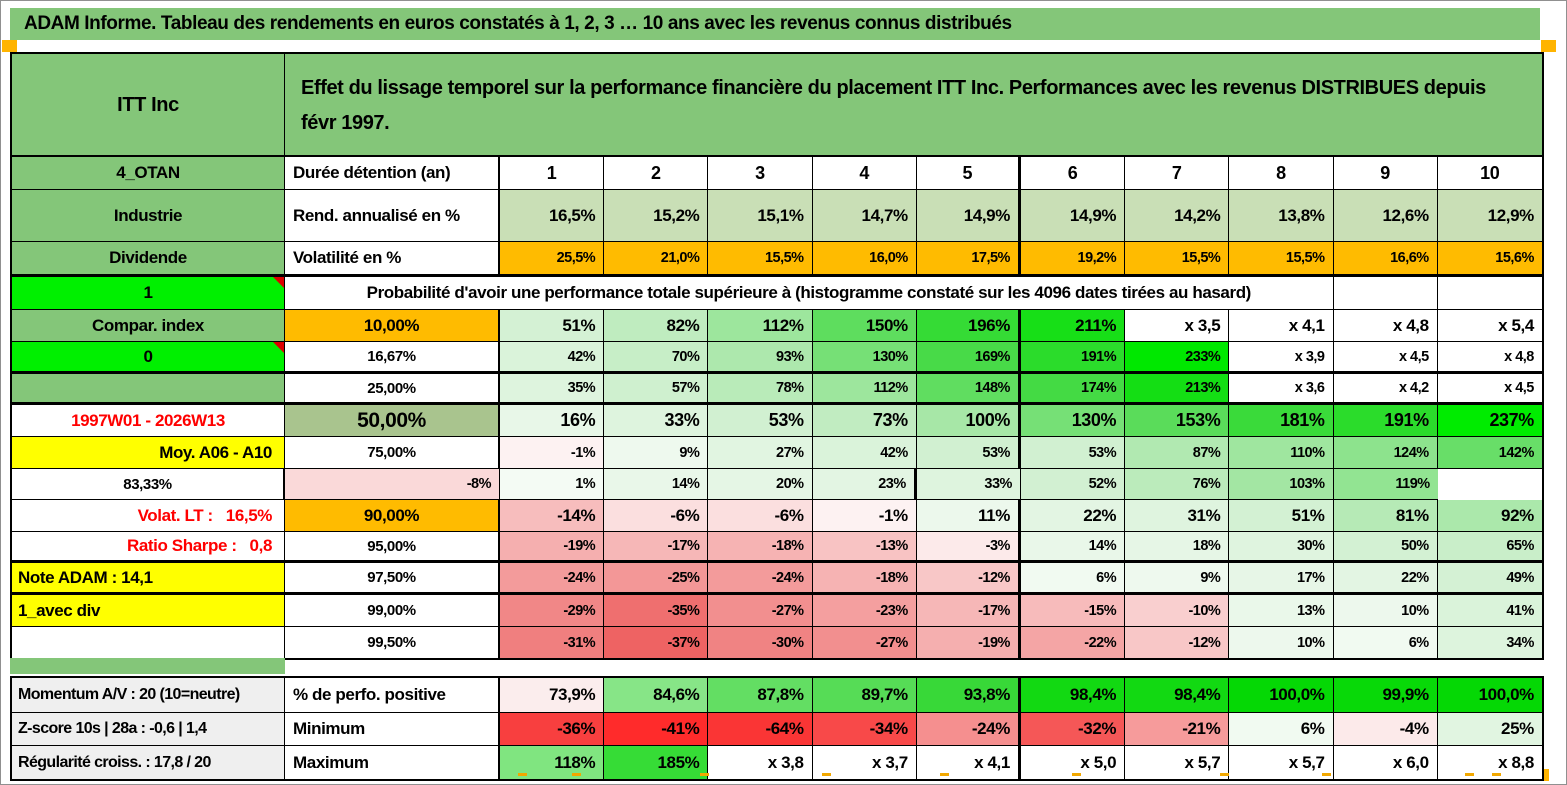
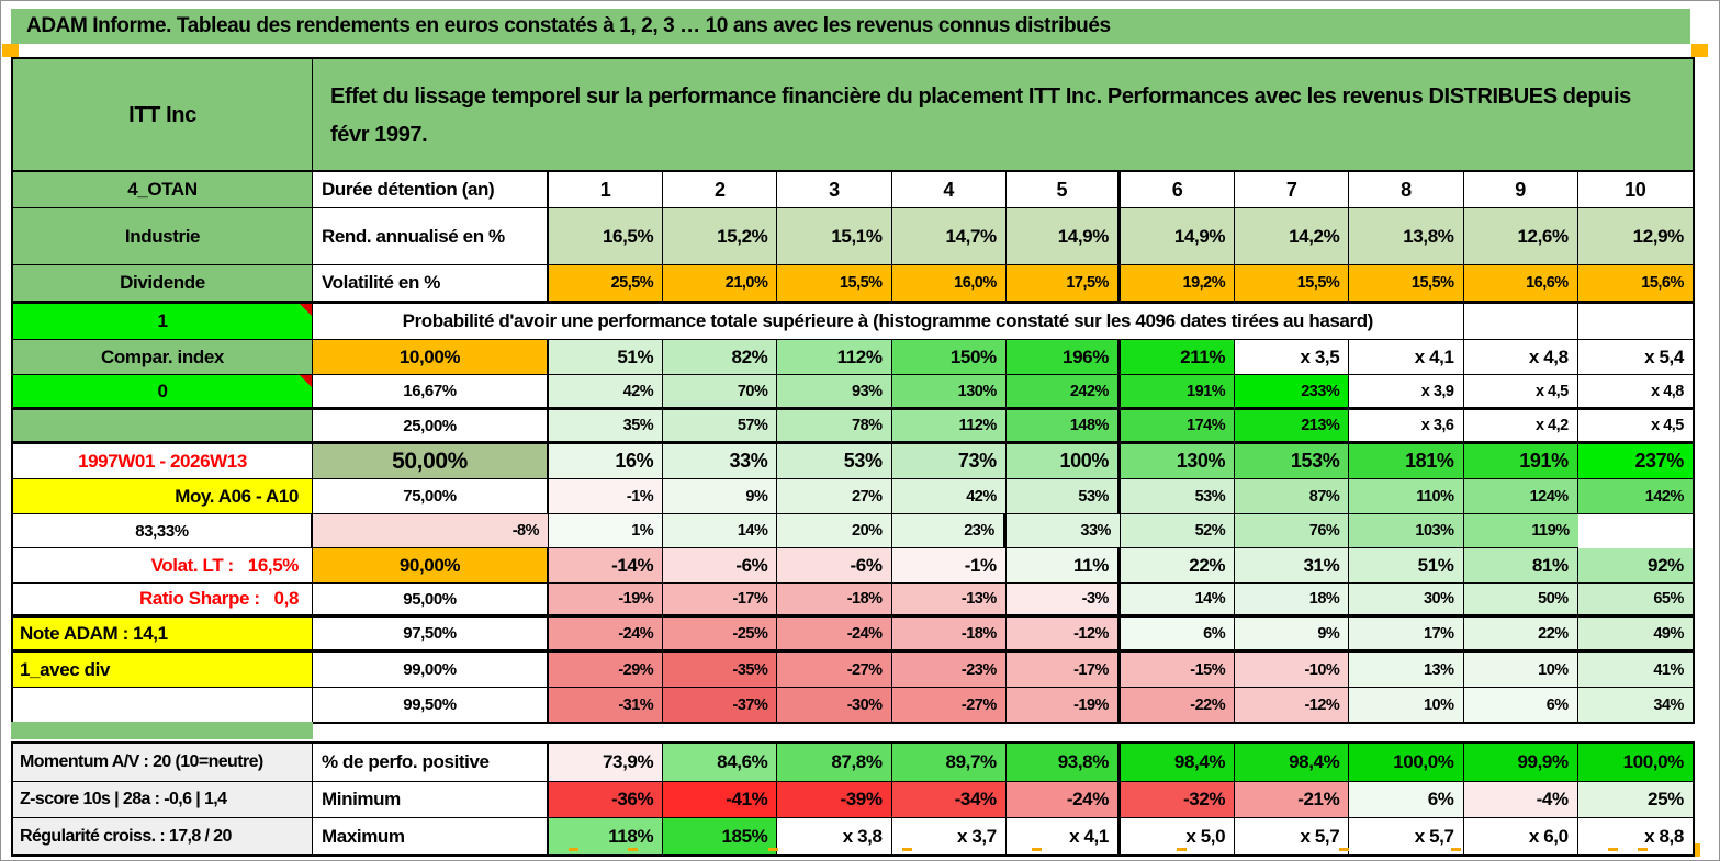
  ADAM Informe. Tableau des rendements en euros constatés à 1, 2, 3 … 10 ans avec les revenus connus distribués
  ITT Inc
  Effet du lissage temporel sur la performance financière du placement ITT Inc. Performances avec les revenus DISTRIBUES depuis févr 1997.
  4_OTAN
  Durée détention (an)
  1
  2
  3
  4
  5
  6
  7
  8
  9
  10
  Industrie
  Rend. annualisé en %
  16,5%
  15,2%
  15,1%
  14,7%
  14,9%
  14,9%
  14,2%
  13,8%
  12,6%
  12,9%
  Dividende
  Volatilité en %
  25,5%
  21,0%
  15,5%
  16,0%
  17,5%
  19,2%
  15,5%
  15,5%
  16,6%
  15,6%
  1
  Probabilité d'avoir une performance totale supérieure à (histogramme constaté sur les 4096 dates tirées au hasard)
  Compar. index
  10,00%
  51%
  82%
  112%
  150%
  196%
  211%
  x 3,5
  x 4,1
  x 4,8
  x 5,4
  0
  16,67%
  42%
  70%
  93%
  130%
- 169%
+ 242%
  191%
  233%
  x 3,9
  x 4,5
  x 4,8
  25,00%
  35%
  57%
  78%
  112%
  148%
  174%
  213%
  x 3,6
  x 4,2
  x 4,5
  1997W01 - 2026W13
  50,00%
  16%
  33%
  53%
  73%
  100%
  130%
  153%
  181%
  191%
  237%
  Moy. A06 - A10
  75,00%
  -1%
  9%
  27%
  42%
  53%
  53%
  87%
  110%
  124%
  142%
  83,33%
  -8%
  1%
  14%
  20%
  23%
  33%
  52%
  76%
  103%
  119%
  Volat. LT : 16,5%
  90,00%
  -14%
  -6%
  -6%
  -1%
  11%
  22%
  31%
  51%
  81%
  92%
  Ratio Sharpe : 0,8
  95,00%
  -19%
  -17%
  -18%
  -13%
  -3%
  14%
  18%
  30%
  50%
  65%
  Note ADAM : 14,1
  97,50%
  -24%
  -25%
  -24%
  -18%
  -12%
  6%
  9%
  17%
  22%
  49%
  1_avec div
  99,00%
  -29%
  -35%
  -27%
  -23%
  -17%
  -15%
  -10%
  13%
  10%
  41%
  99,50%
  -31%
  -37%
  -30%
  -27%
  -19%
  -22%
  -12%
  10%
  6%
  34%
  Momentum A/V : 20 (10=neutre)
  % de perfo. positive
  73,9%
  84,6%
  87,8%
  89,7%
  93,8%
  98,4%
  98,4%
  100,0%
  99,9%
  100,0%
  Z-score 10s | 28a : -0,6 | 1,4
  Minimum
  -36%
  -41%
- -64%
+ -39%
  -34%
  -24%
  -32%
  -21%
  6%
  -4%
  25%
  Régularité croiss. : 17,8 / 20
  Maximum
  118%
  185%
  x 3,8
  x 3,7
  x 4,1
  x 5,0
  x 5,7
  x 5,7
  x 6,0
  x 8,8
